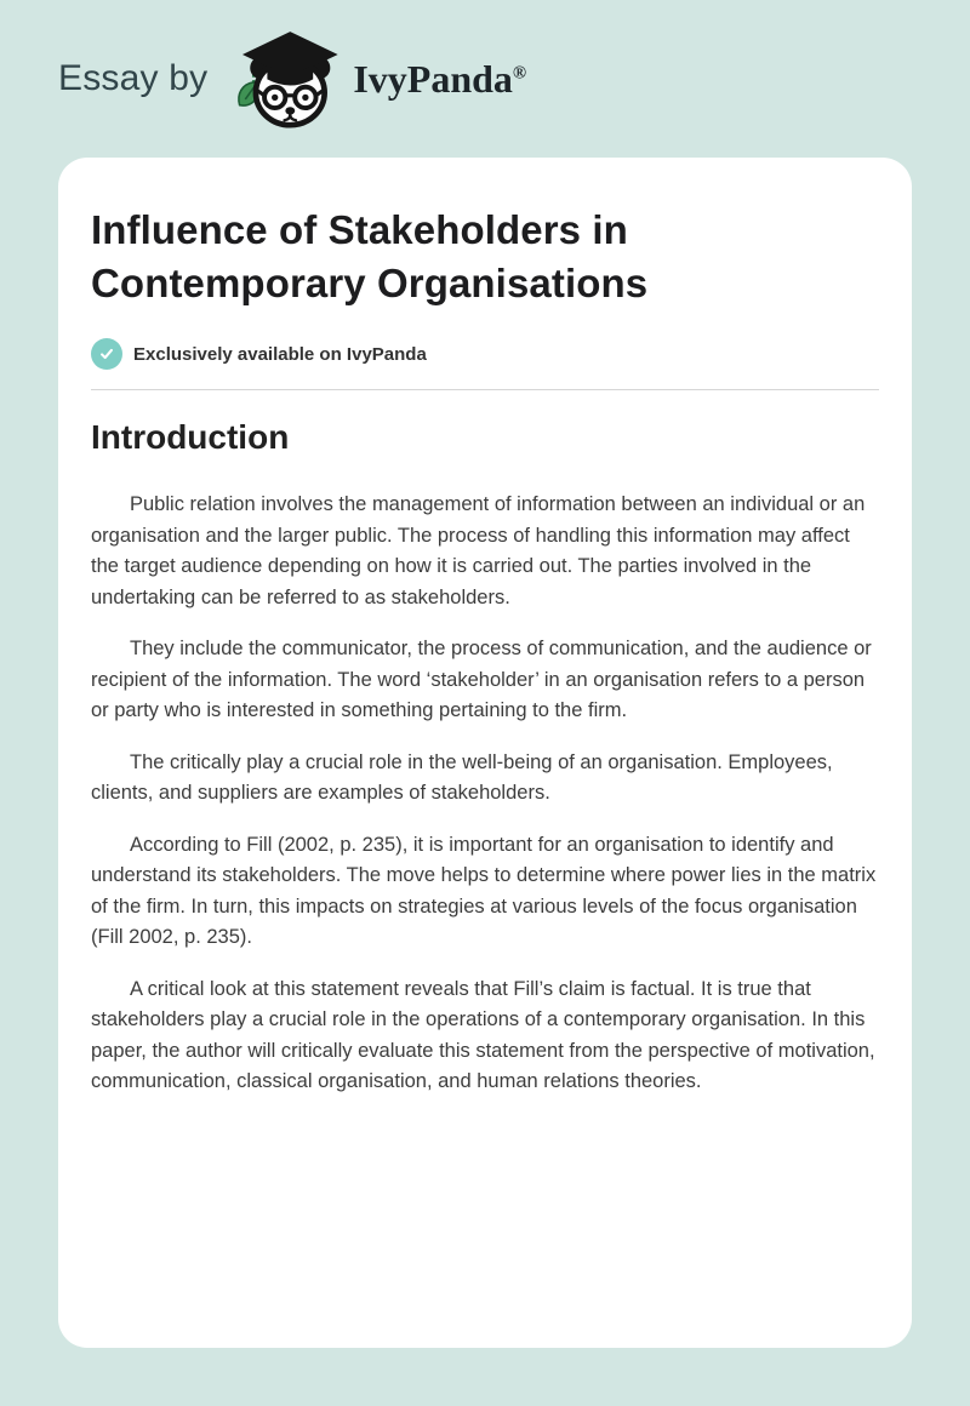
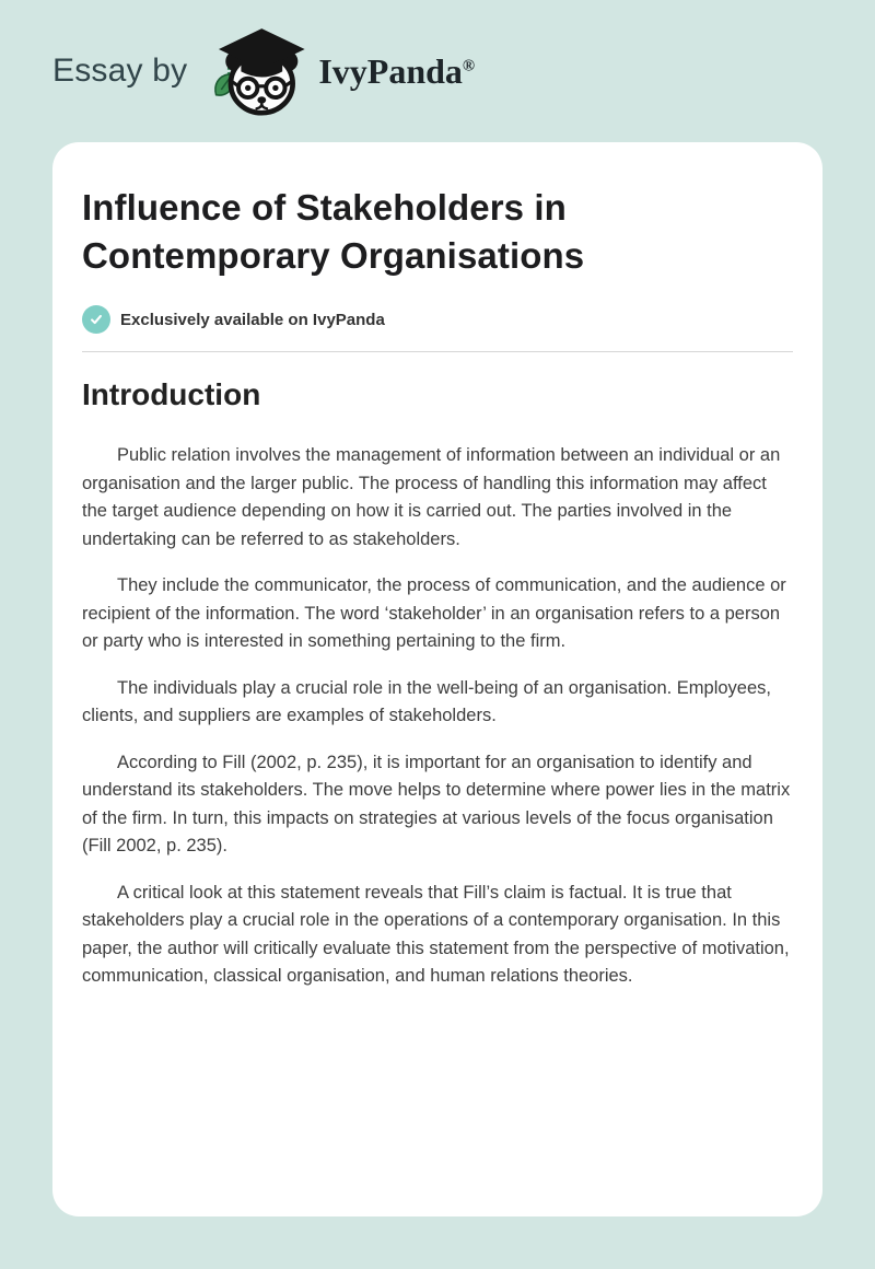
  Essay by
  IvyPanda®
  Influence of Stakeholders in Contemporary Organisations
  Exclusively available on IvyPanda
  Introduction
  Public relation involves the management of information between an individual or an organisation and the larger public. The process of handling this information may affect the target audience depending on how it is carried out. The parties involved in the undertaking can be referred to as stakeholders.
  They include the communicator, the process of communication, and the audience or recipient of the information. The word ‘stakeholder’ in an organisation refers to a person or party who is interested in something pertaining to the firm.
- The critically play a crucial role in the well-being of an organisation. Employees, clients, and suppliers are examples of stakeholders.
+ The individuals play a crucial role in the well-being of an organisation. Employees, clients, and suppliers are examples of stakeholders.
  According to Fill (2002, p. 235), it is important for an organisation to identify and understand its stakeholders. The move helps to determine where power lies in the matrix of the firm. In turn, this impacts on strategies at various levels of the focus organisation (Fill 2002, p. 235).
  A critical look at this statement reveals that Fill’s claim is factual. It is true that stakeholders play a crucial role in the operations of a contemporary organisation. In this paper, the author will critically evaluate this statement from the perspective of motivation, communication, classical organisation, and human relations theories.
